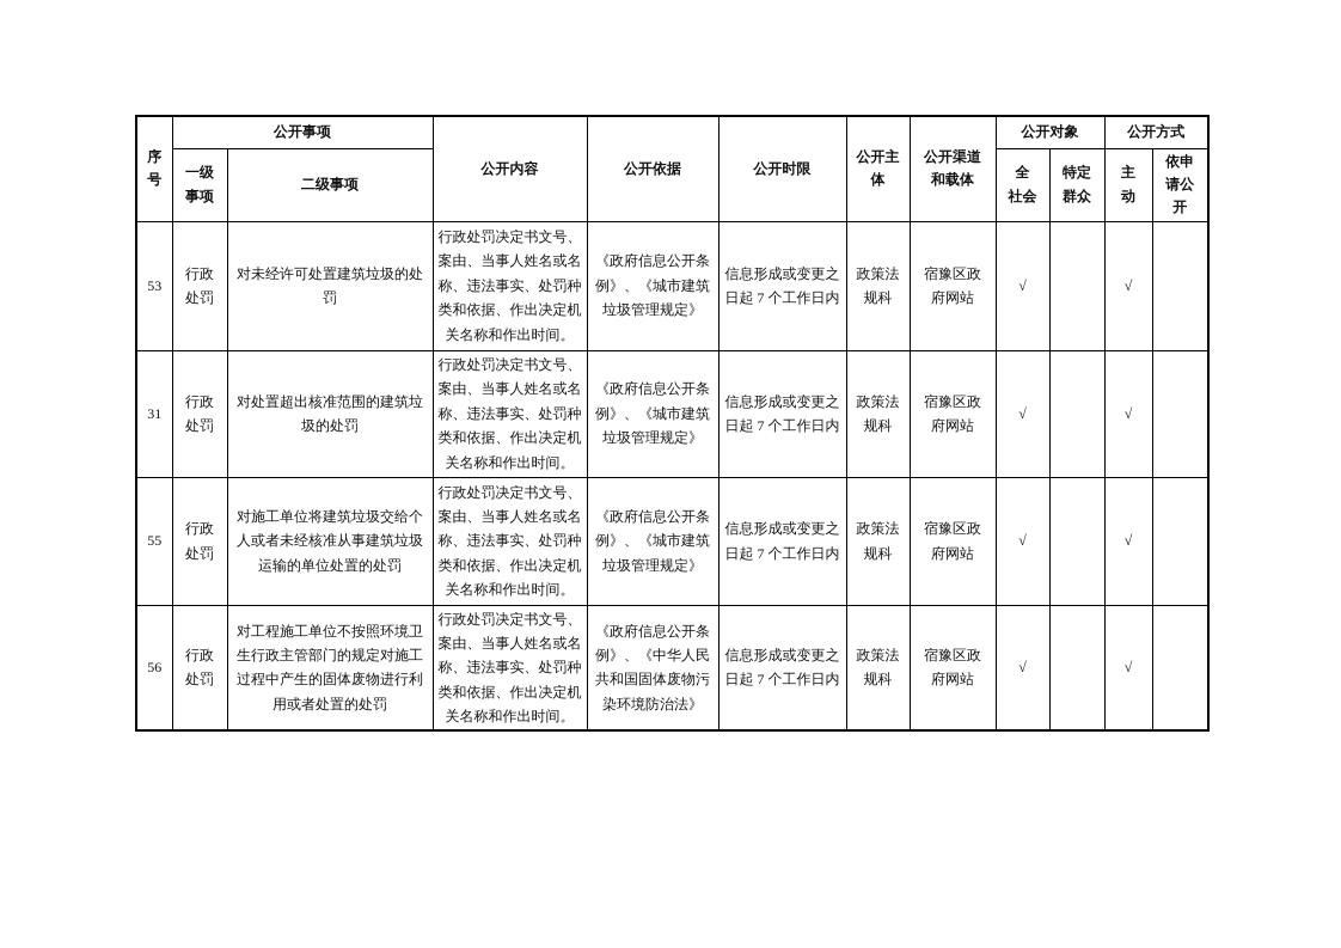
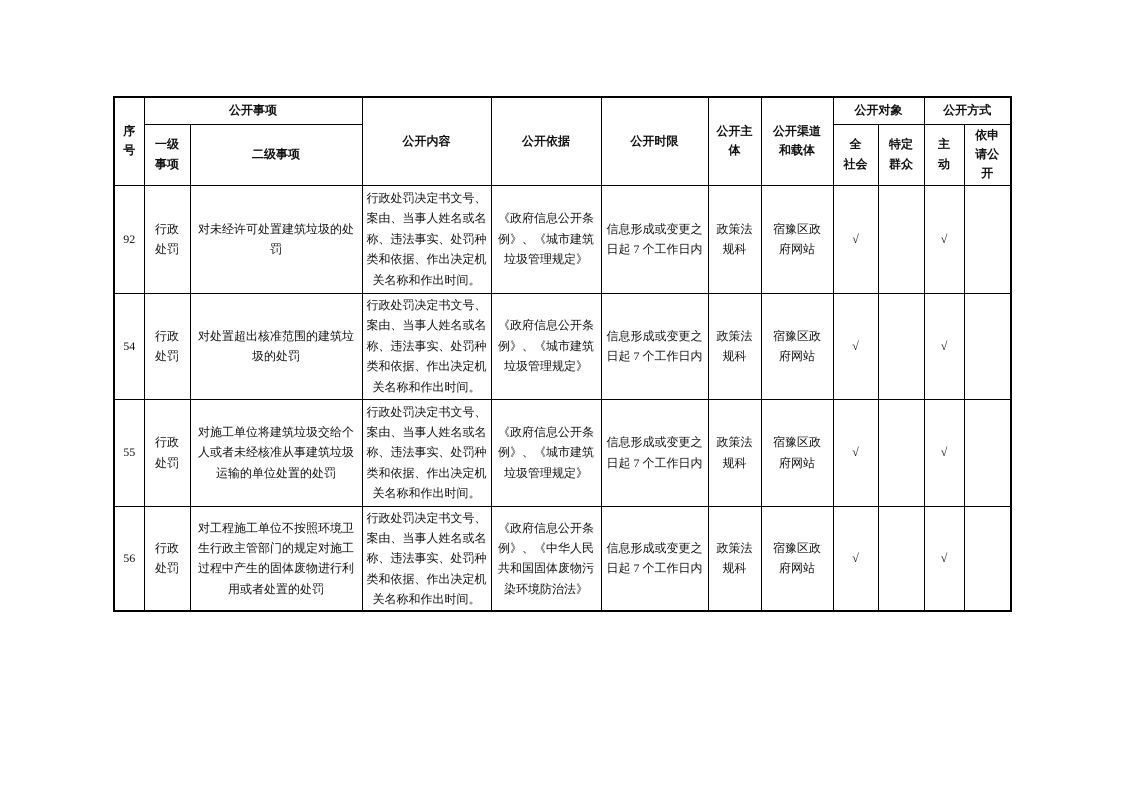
  序号	公开事项	公开内容	公开依据	公开时限	公开主体	公开渠道和载体	公开对象	公开方式
  一级 事项	二级事项	全 社会	特定 群众	主 动	依申 请公 开
- 53	行政处罚	对未经许可处置建筑垃圾的处罚	行政处罚决定书文号、案由、当事人姓名或名称、违法事实、处罚种类和依据、作出决定机关名称和作出时间。	《政府信息公开条例》、《城市建筑垃圾管理规定》	信息形成或变更之日起 7 个工作日内	政策法规科	宿豫区政府网站	√		√
+ 92	行政处罚	对未经许可处置建筑垃圾的处罚	行政处罚决定书文号、案由、当事人姓名或名称、违法事实、处罚种类和依据、作出决定机关名称和作出时间。	《政府信息公开条例》、《城市建筑垃圾管理规定》	信息形成或变更之日起 7 个工作日内	政策法规科	宿豫区政府网站	√		√
- 31	行政处罚	对处置超出核准范围的建筑垃圾的处罚	行政处罚决定书文号、案由、当事人姓名或名称、违法事实、处罚种类和依据、作出决定机关名称和作出时间。	《政府信息公开条例》、《城市建筑垃圾管理规定》	信息形成或变更之日起 7 个工作日内	政策法规科	宿豫区政府网站	√		√
+ 54	行政处罚	对处置超出核准范围的建筑垃圾的处罚	行政处罚决定书文号、案由、当事人姓名或名称、违法事实、处罚种类和依据、作出决定机关名称和作出时间。	《政府信息公开条例》、《城市建筑垃圾管理规定》	信息形成或变更之日起 7 个工作日内	政策法规科	宿豫区政府网站	√		√
  55	行政处罚	对施工单位将建筑垃圾交给个人或者未经核准从事建筑垃圾运输的单位处置的处罚	行政处罚决定书文号、案由、当事人姓名或名称、违法事实、处罚种类和依据、作出决定机关名称和作出时间。	《政府信息公开条例》、《城市建筑垃圾管理规定》	信息形成或变更之日起 7 个工作日内	政策法规科	宿豫区政府网站	√		√
  56	行政处罚	对工程施工单位不按照环境卫生行政主管部门的规定对施工过程中产生的固体废物进行利用或者处置的处罚	行政处罚决定书文号、案由、当事人姓名或名称、违法事实、处罚种类和依据、作出决定机关名称和作出时间。	《政府信息公开条例》、《中华人民共和国固体废物污染环境防治法》	信息形成或变更之日起 7 个工作日内	政策法规科	宿豫区政府网站	√		√
